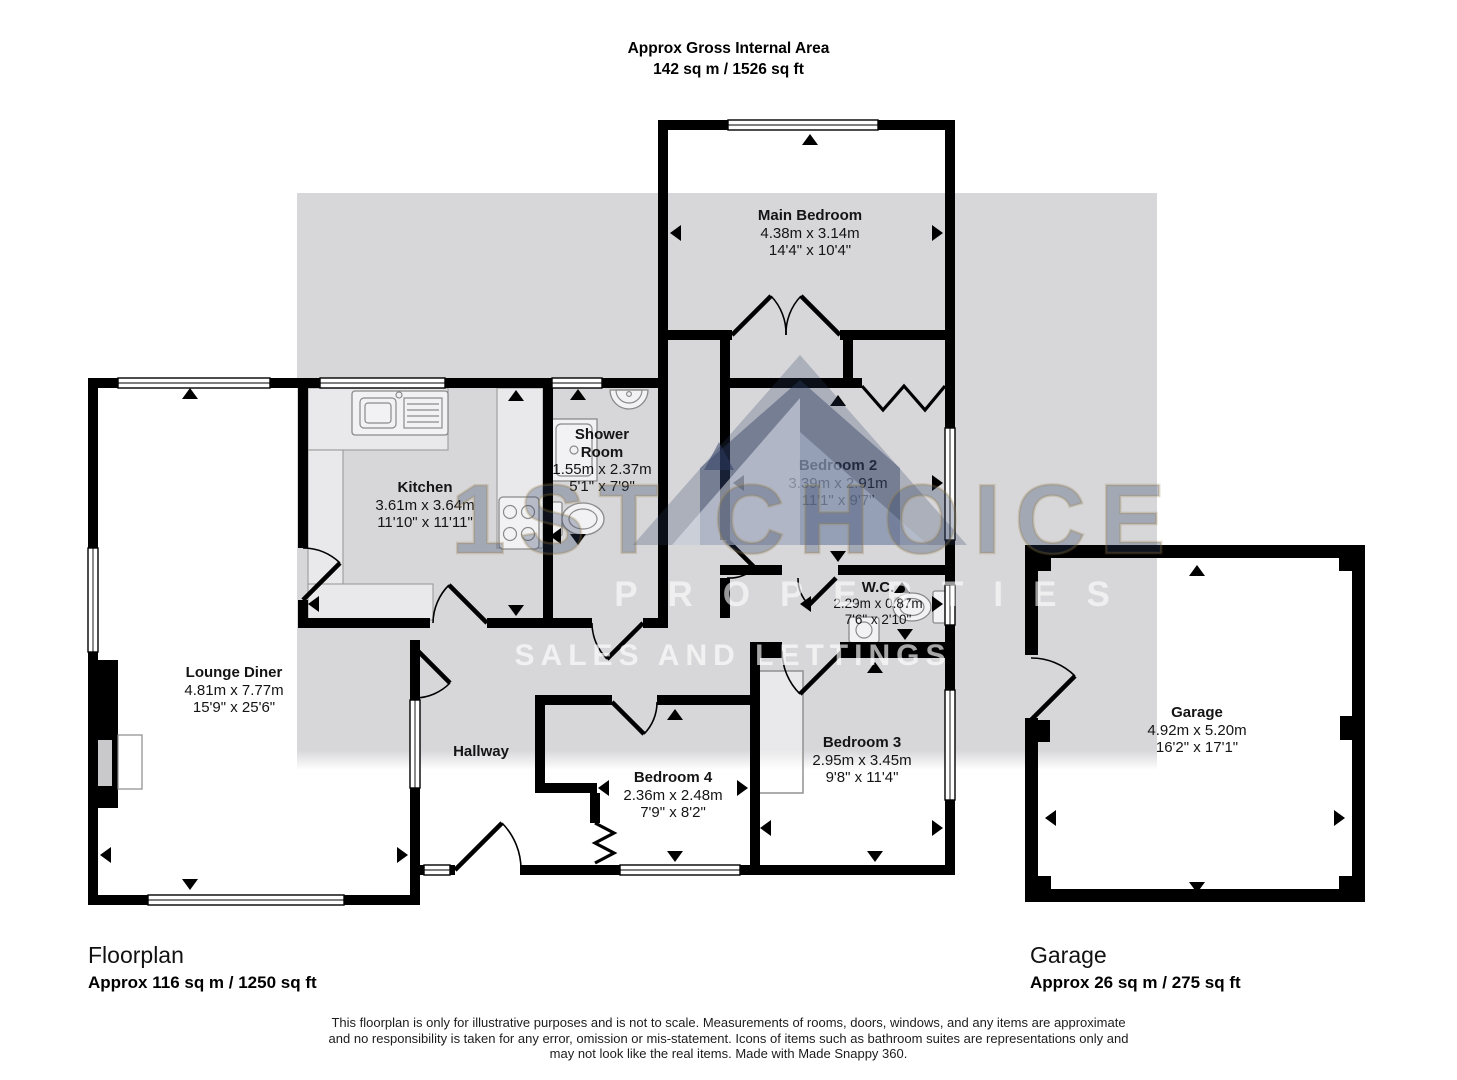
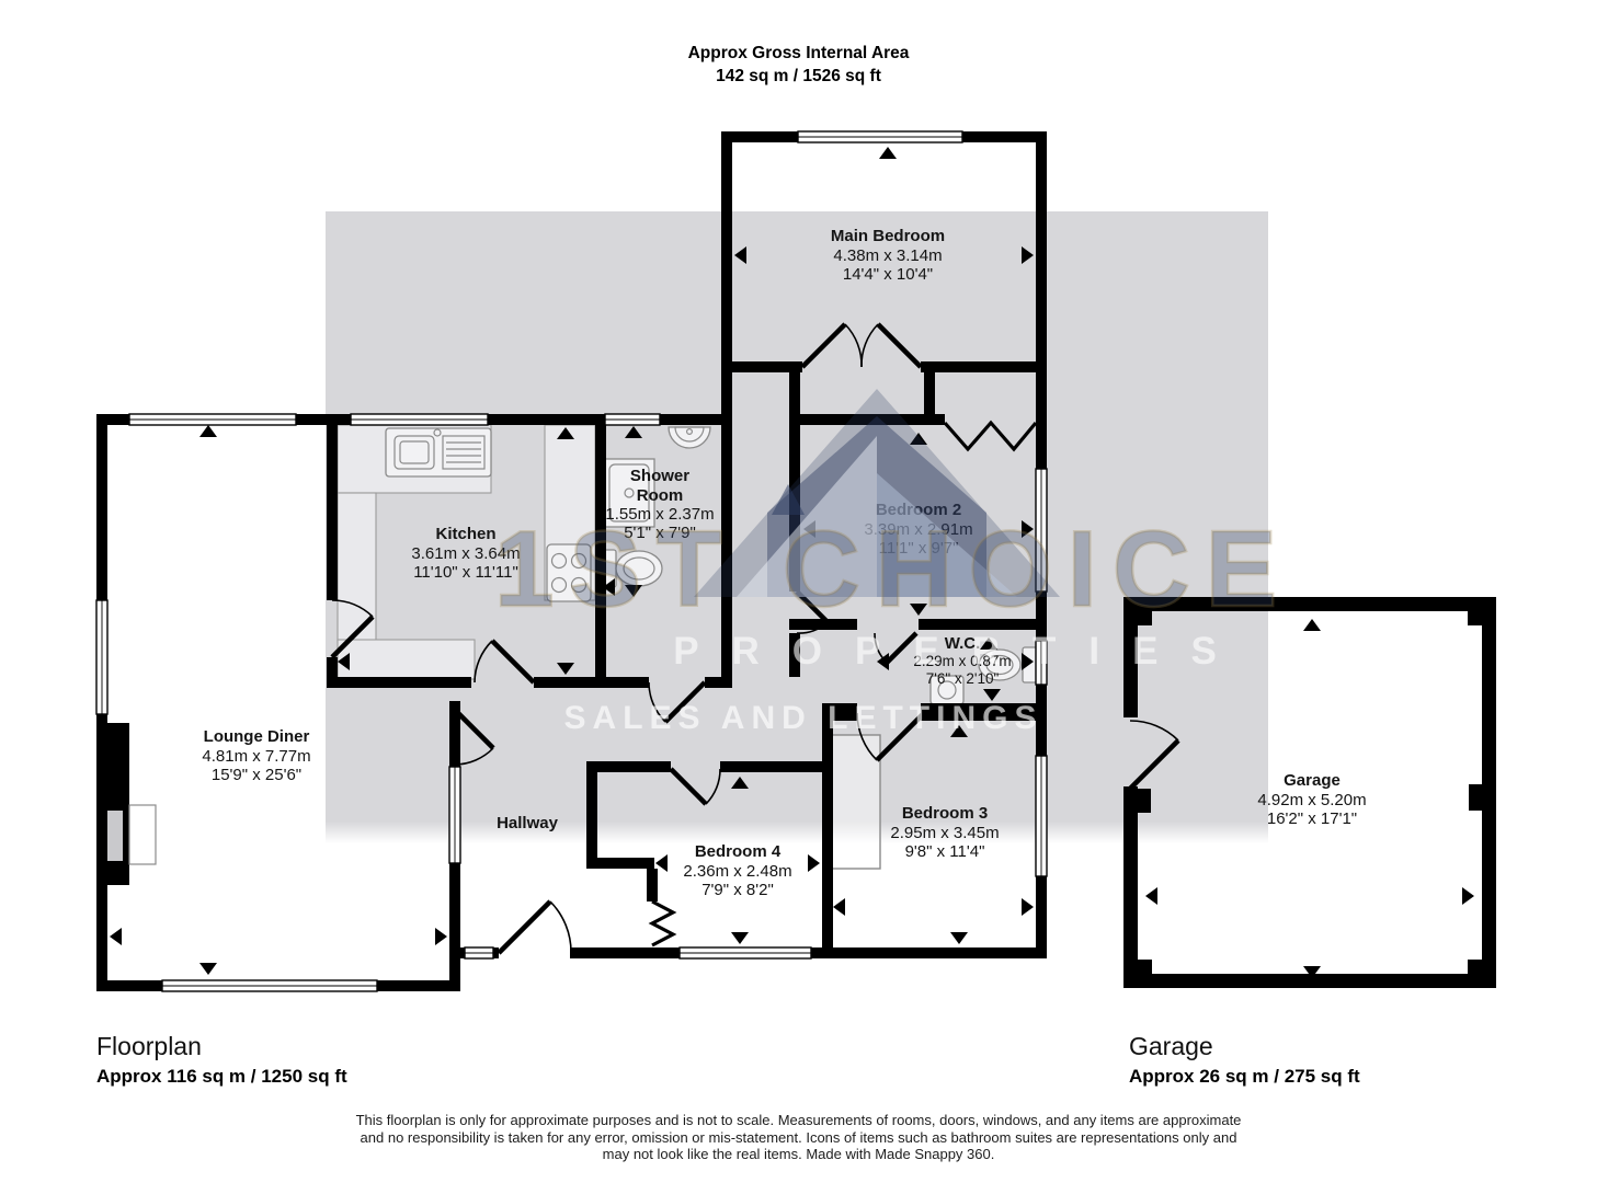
  Main Bedroom
  4.38m x 3.14m
  14'4" x 10'4"
  Kitchen
  3.61m x 3.64m
  11'10" x 11'11"
  Shower
  Room
  1.55m x 2.37m
  5'1" x 7'9"
  Bedroom 2
  3.39m x 2.91m
  11'1" x 9'7"
  W.C.
  2.29m x 0.87m
  7'6" x 2'10"
  Lounge Diner
  4.81m x 7.77m
  15'9" x 25'6"
  Hallway
  Bedroom 4
  2.36m x 2.48m
  7'9" x 8'2"
  Bedroom 3
  2.95m x 3.45m
  9'8" x 11'4"
  Garage
  4.92m x 5.20m
  16'2" x 17'1"
  1ST CHOICE
  PROPERTIES
  SALES AND LETTINGS
  Approx Gross Internal Area
  142 sq m / 1526 sq ft
  Floorplan
  Approx 116 sq m / 1250 sq ft
  Garage
  Approx 26 sq m / 275 sq ft
- This floorplan is only for illustrative purposes and is not to scale. Measurements of rooms, doors, windows, and any items are approximate
+ This floorplan is only for approximate purposes and is not to scale. Measurements of rooms, doors, windows, and any items are approximate
  and no responsibility is taken for any error, omission or mis-statement. Icons of items such as bathroom suites are representations only and
  may not look like the real items. Made with Made Snappy 360.
